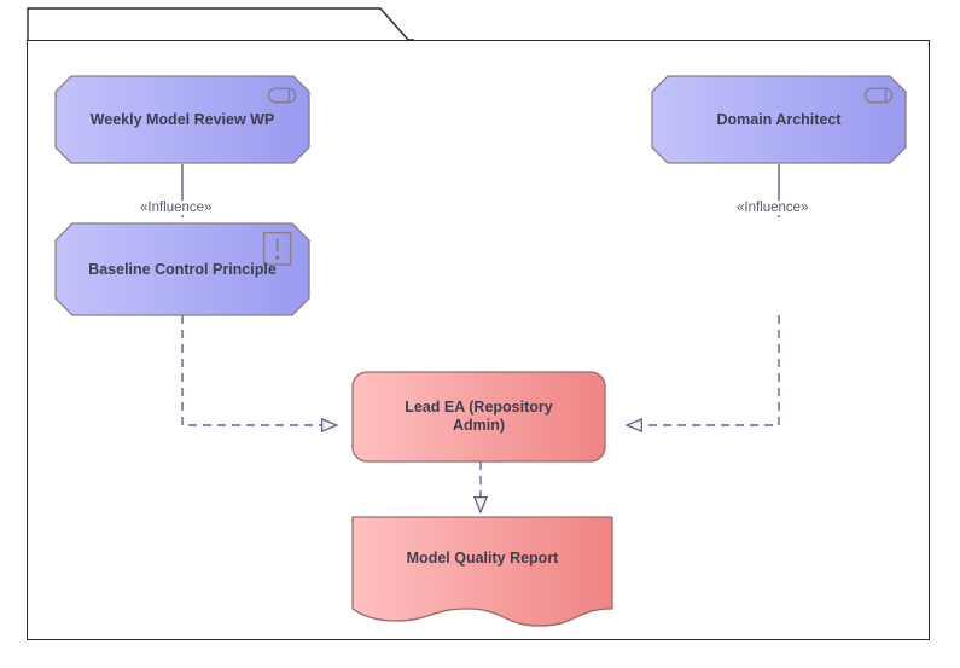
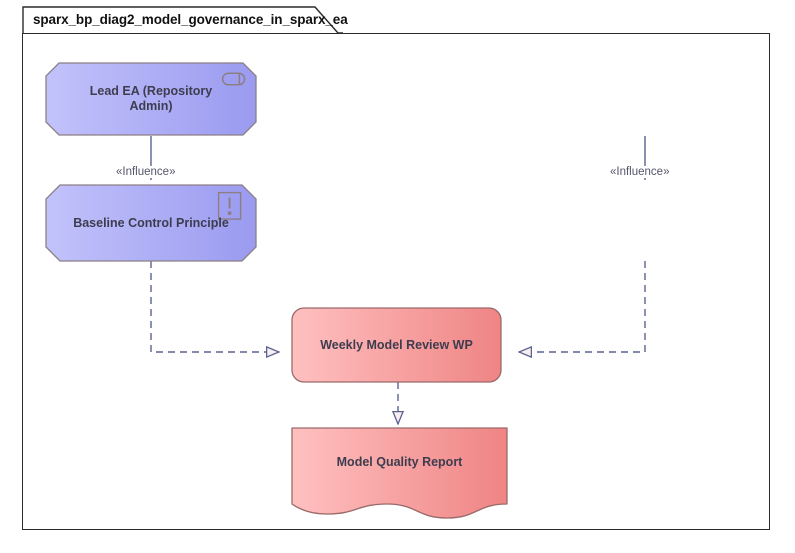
+ sparx_bp_diag2_model_governance_in_sparx_ea
  «Influence»
  «Influence»
- Weekly Model Review WP
+ Lead EA (Repository Admin)
- Domain Architect
  Baseline Control Principle
- Lead EA (Repository Admin)
+ Weekly Model Review WP
  Model Quality Report
